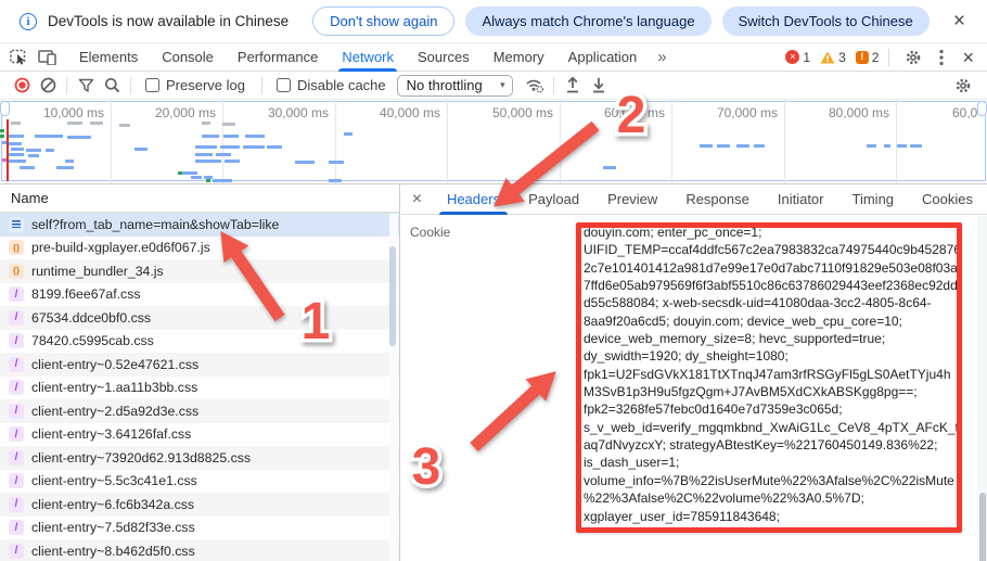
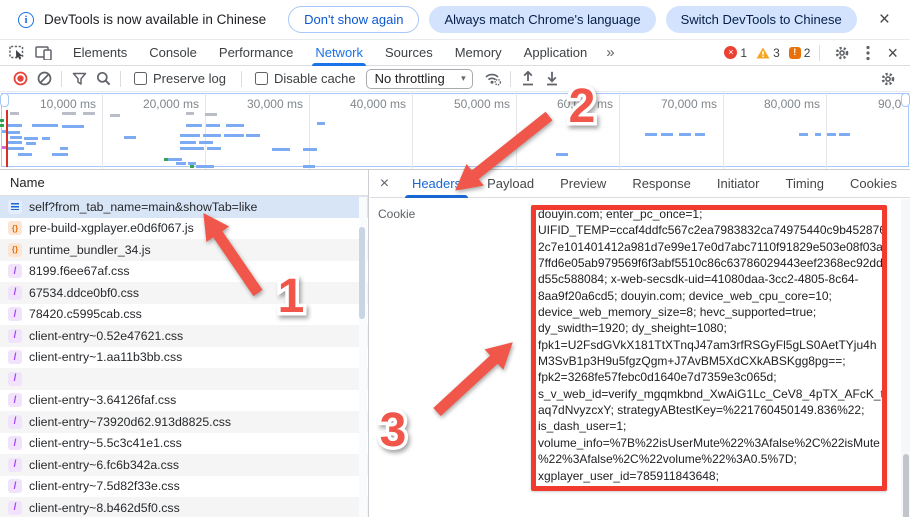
  i
  DevTools is now available in Chinese
  Don't show again
  Always match Chrome's language
  Switch DevTools to Chinese
  ×
  Elements
  Console
  Performance
  Network
  Sources
  Memory
  Application
  »
  ×
  1
  3
  !
  2
  ×
  Preserve log
  Disable cache
  No throttling
  ▾
  10,000 ms
  20,000 ms
  30,000 ms
  40,000 ms
  50,000 ms
  60,000 ms
  70,000 ms
  80,000 ms
- 60,0
+ 90,0
  Name
  self?from_tab_name=main&showTab=like
  {}
  pre-build-xgplayer.e0d6f067.js
  {}
  runtime_bundler_34.js
  /
  8199.f6ee67af.css
  /
  67534.ddce0bf0.css
  /
  78420.c5995cab.css
  /
  client-entry~0.52e47621.css
  /
  client-entry~1.aa11b3bb.css
  /
- client-entry~2.d5a92d3e.css
  /
  client-entry~3.64126faf.css
  /
  client-entry~73920d62.913d8825.css
  /
  client-entry~5.5c3c41e1.css
  /
  client-entry~6.fc6b342a.css
  /
  client-entry~7.5d82f33e.css
  /
  client-entry~8.b462d5f0.css
  ×
  Headers
  Payload
  Preview
  Response
  Initiator
  Timing
  Cookies
  Cookie
  douyin.com; enter_pc_once=1; UIFID_TEMP=ccaf4ddfc567c2ea7983832ca74975440c9b4528762c7e101401412a981d7e99e17e0d7abc7110f91829e503e08f03a7ffd6e05ab979569f6f3abf5510c86c63786029443eef2368ec92ddd55c588084; x-web-secsdk-uid=41080daa-3cc2-4805-8c64-8aa9f20a6cd5; douyin.com; device_web_cpu_core=10; device_web_memory_size=8; hevc_supported=true; dy_swidth=1920; dy_sheight=1080; fpk1=U2FsdGVkX181TtXTnqJ47am3rfRSGyFl5gLS0AetTYju4hM3SvB1p3H9u5fgzQgm+J7AvBM5XdCXkABSKgg8pg==; fpk2=3268fe57febc0d1640e7d7359e3c065d; s_v_web_id=verify_mgqmkbnd_XwAiG1Lc_CeV8_4pTX_AFcK_taq7dNvyzcxY; strategyABtestKey=%221760450149.836%22; is_dash_user=1; volume_info=%7B%22isUserMute%22%3Afalse%2C%22isMute%22%3Afalse%2C%22volume%22%3A0.5%7D; xgplayer_user_id=785911843648;
  1
  2
  3
